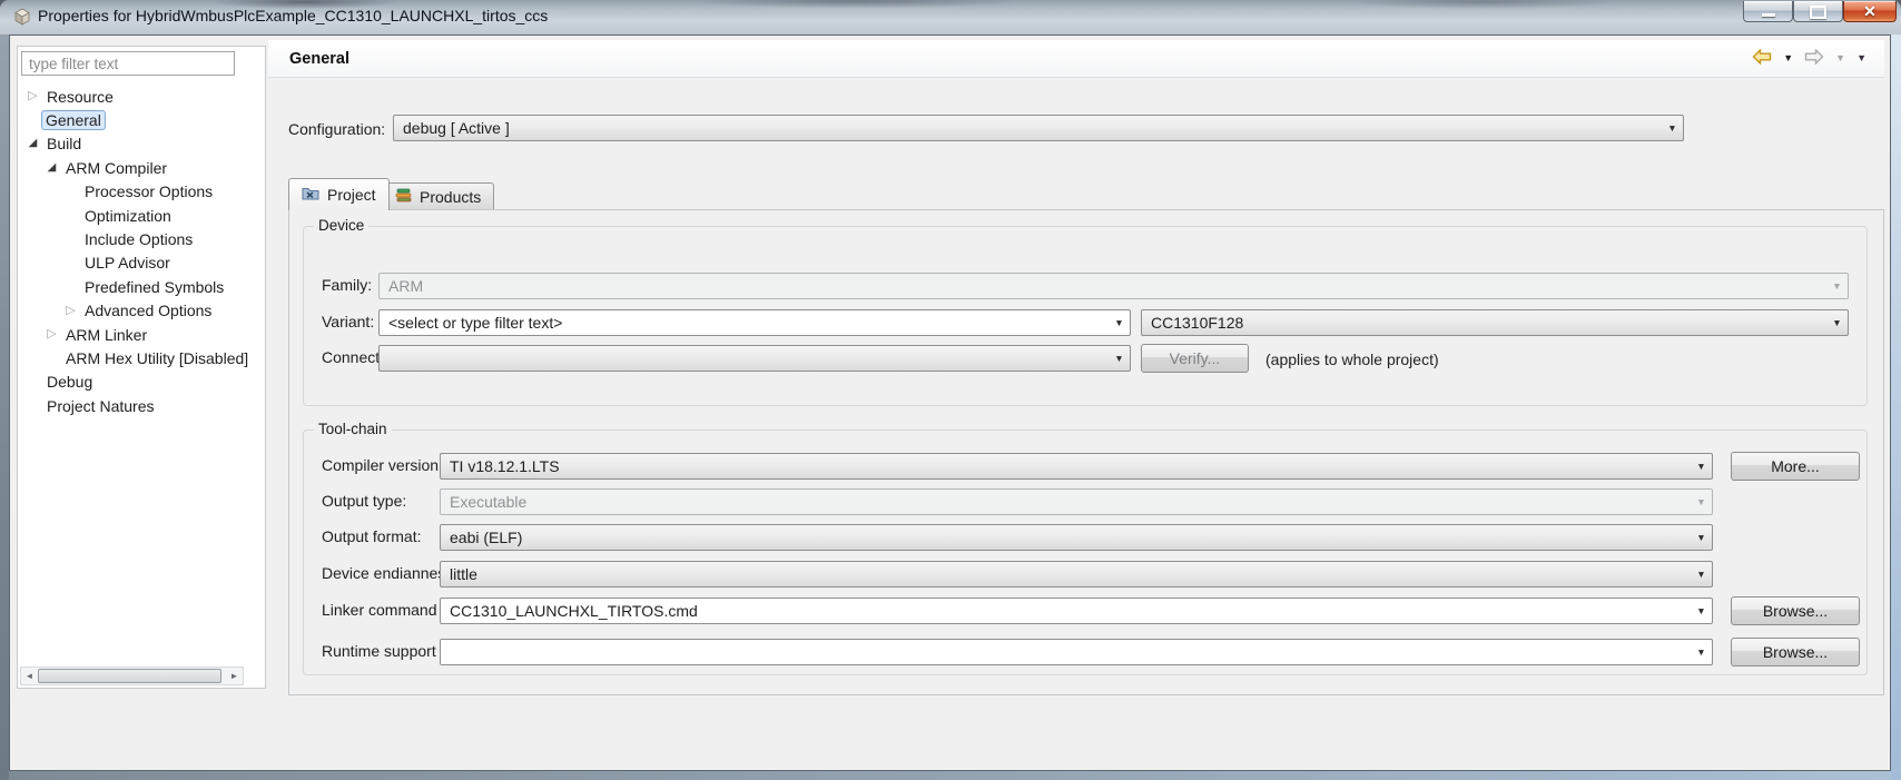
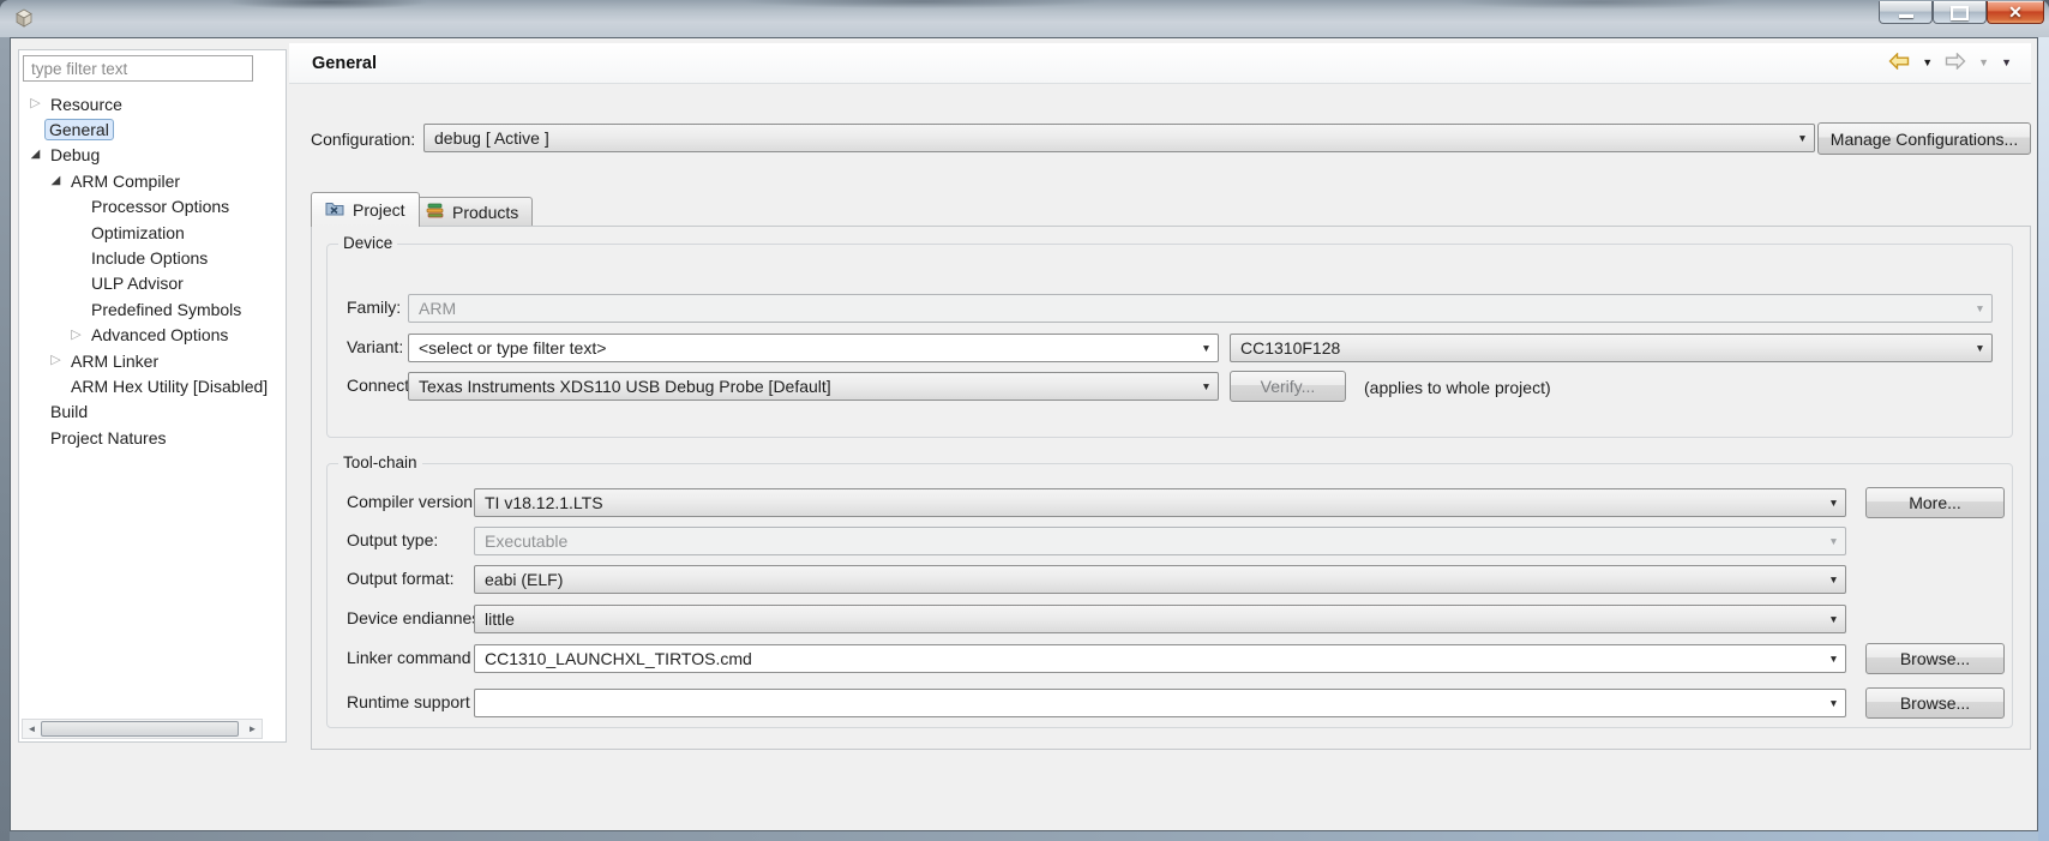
- Properties for HybridWmbusPlcExample_CC1310_LAUNCHXL_tirtos_ccs
  ✕
  type filter text
  ▷
  Resource
  General
  ◢
- Build
+ Debug
  ◢
  ARM Compiler
  Processor Options
  Optimization
  Include Options
  ULP Advisor
  Predefined Symbols
  ▷
  Advanced Options
  ▷
  ARM Linker
  ARM Hex Utility [Disabled]
- Debug
+ Build
  Project Natures
  ◄
  ►
  General
  ▼
  ▼
  ▼
  Configuration:
  debug [ Active ]
  ▼
+ Manage Configurations...
  Project
  Products
  Device
  Family:
  ARM
  ▼
  Variant:
  <select or type filter text>
  ▼
  CC1310F128
  ▼
+ Texas Instruments XDS110 USB Debug Probe [Default]
  ▼
  Verify...
  (applies to whole project)
  Tool-chain
  Compiler version
  TI v18.12.1.LTS
  ▼
  More...
  Output type:
  Executable
  ▼
  Output format:
  eabi (ELF)
  ▼
  Device endianne
  little
  ▼
  Linker command
  CC1310_LAUNCHXL_TIRTOS.cmd
  ▼
  Browse...
  ▼
  Browse...
